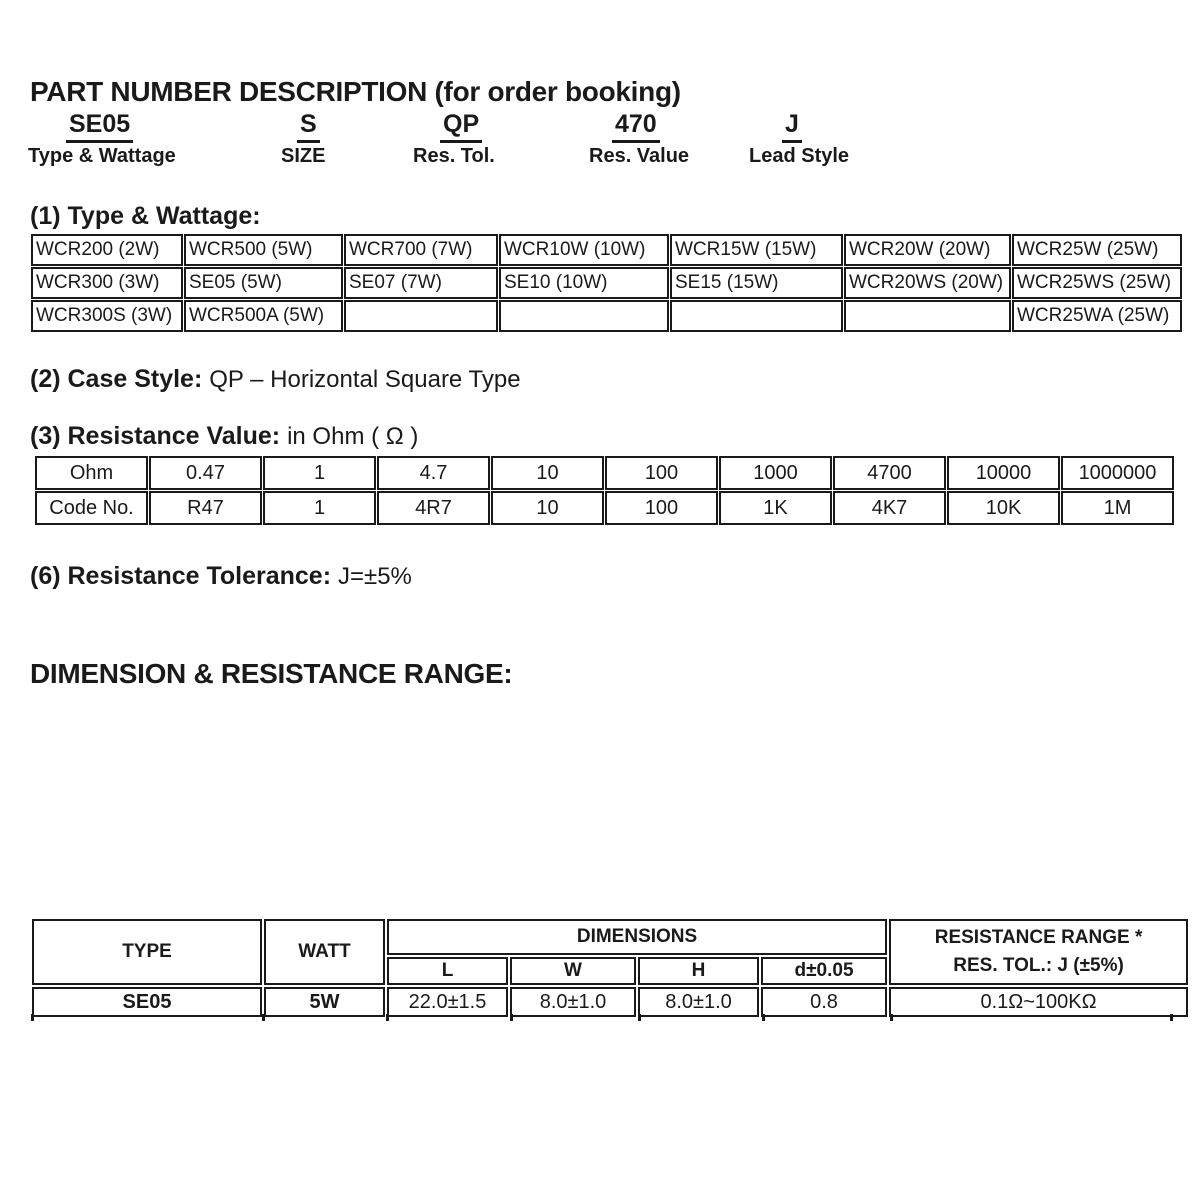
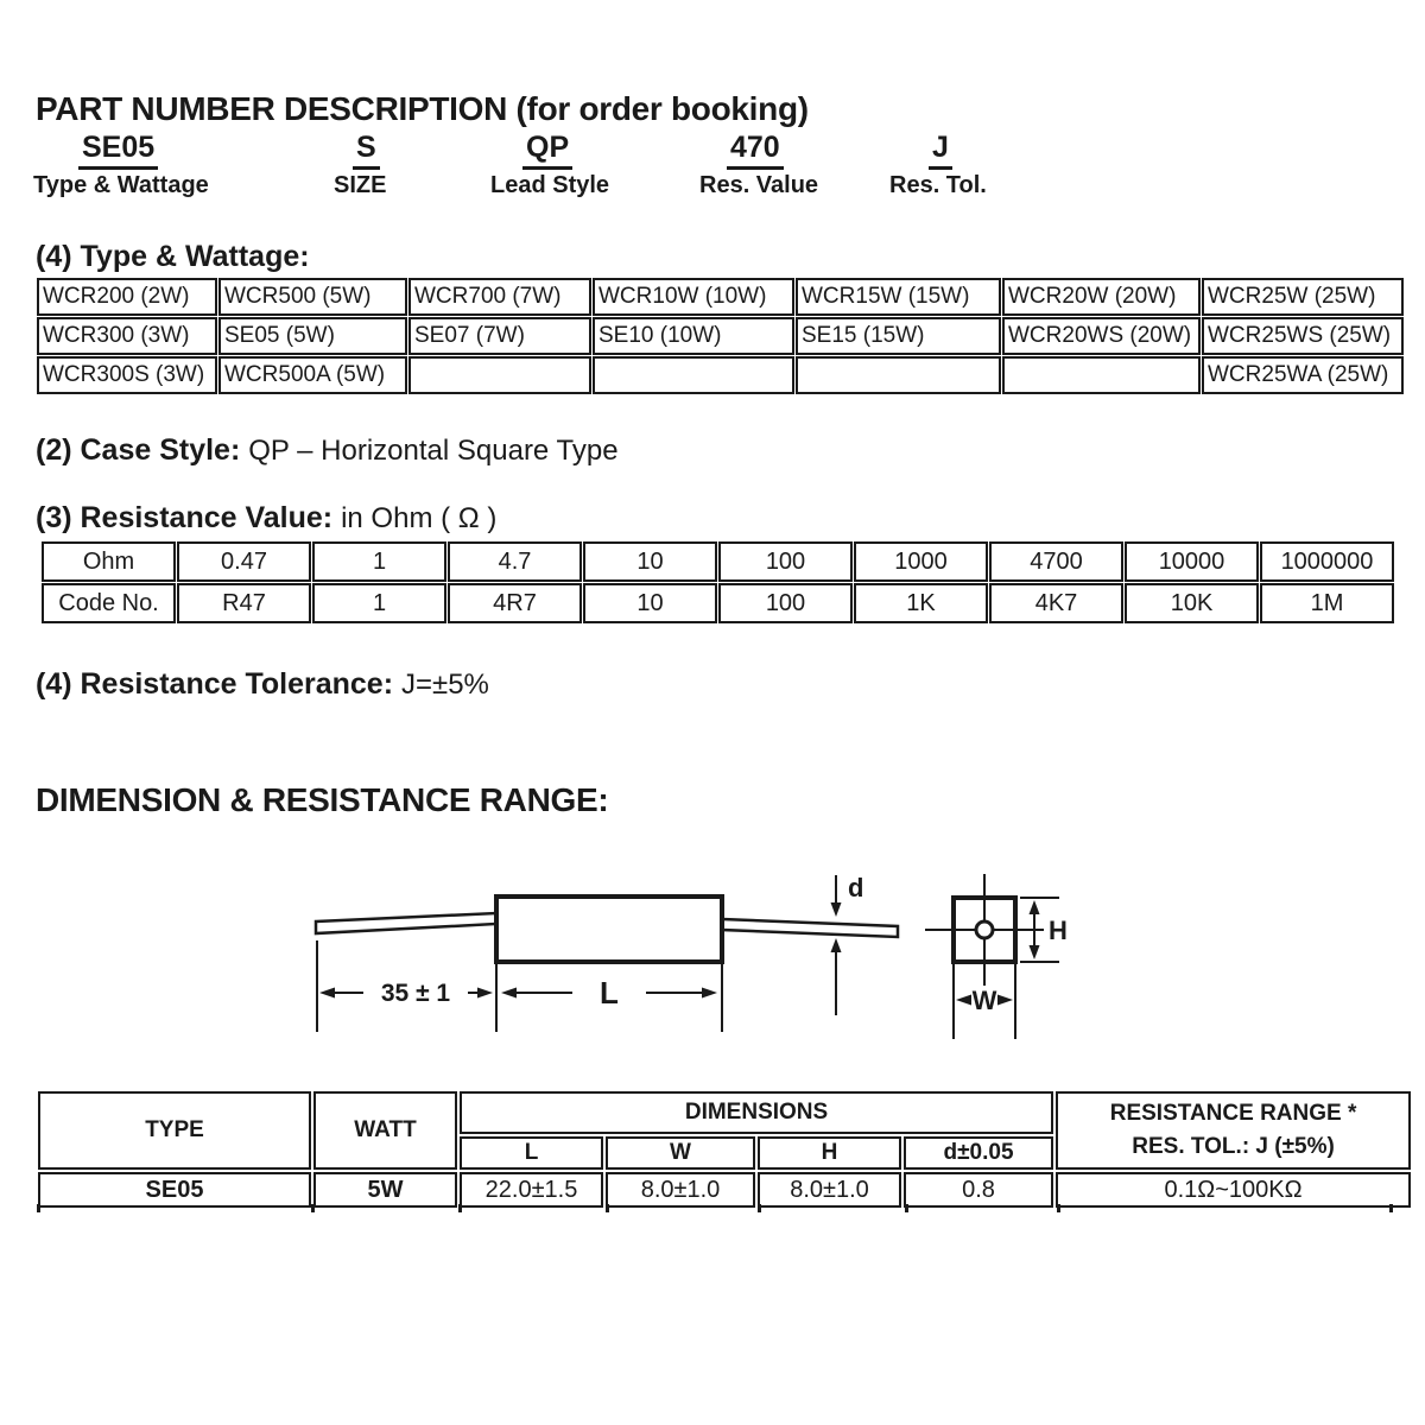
  PART NUMBER DESCRIPTION (for order booking)
  SE05
  S
  QP
  470
  J
  Type & Wattage
  SIZE
- Res. Tol.
+ Lead Style
  Res. Value
- Lead Style
+ Res. Tol.
- (1) Type & Wattage:
+ (4) Type & Wattage:
  WCR200 (2W)	WCR500 (5W)	WCR700 (7W)	WCR10W (10W)	WCR15W (15W)	WCR20W (20W)	WCR25W (25W)
  WCR300 (3W)	SE05 (5W)	SE07 (7W)	SE10 (10W)	SE15 (15W)	WCR20WS (20W)	WCR25WS (25W)
  WCR300S (3W)	WCR500A (5W)					WCR25WA (25W)
  (2) Case Style: QP – Horizontal Square Type
  (3) Resistance Value: in Ohm ( Ω )
  Ohm	0.47	1	4.7	10	100	1000	4700	10000	1000000
  Code No.	R47	1	4R7	10	100	1K	4K7	10K	1M
- (6) Resistance Tolerance: J=±5%
+ (4) Resistance Tolerance: J=±5%
  DIMENSION & RESISTANCE RANGE:
+ d
+ 35 ± 1
+ L
+ H
+ W
  TYPE	WATT	DIMENSIONS	RESISTANCE RANGE * RES. TOL.: J (±5%)
  L	W	H	d±0.05
  SE05	5W	22.0±1.5	8.0±1.0	8.0±1.0	0.8	0.1Ω~100KΩ
